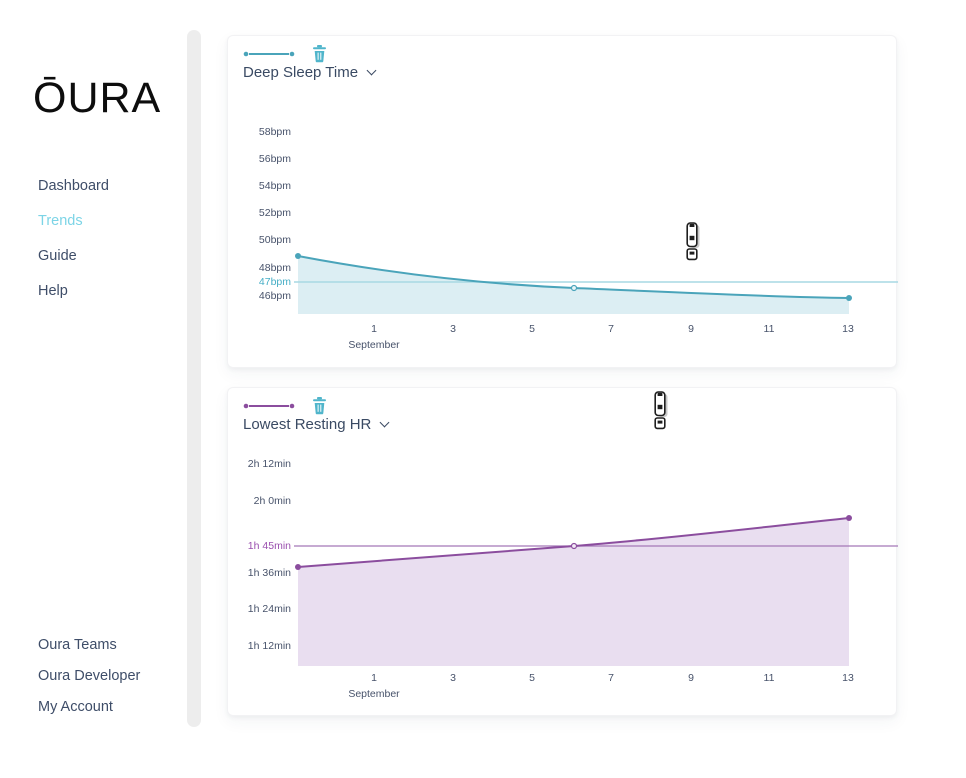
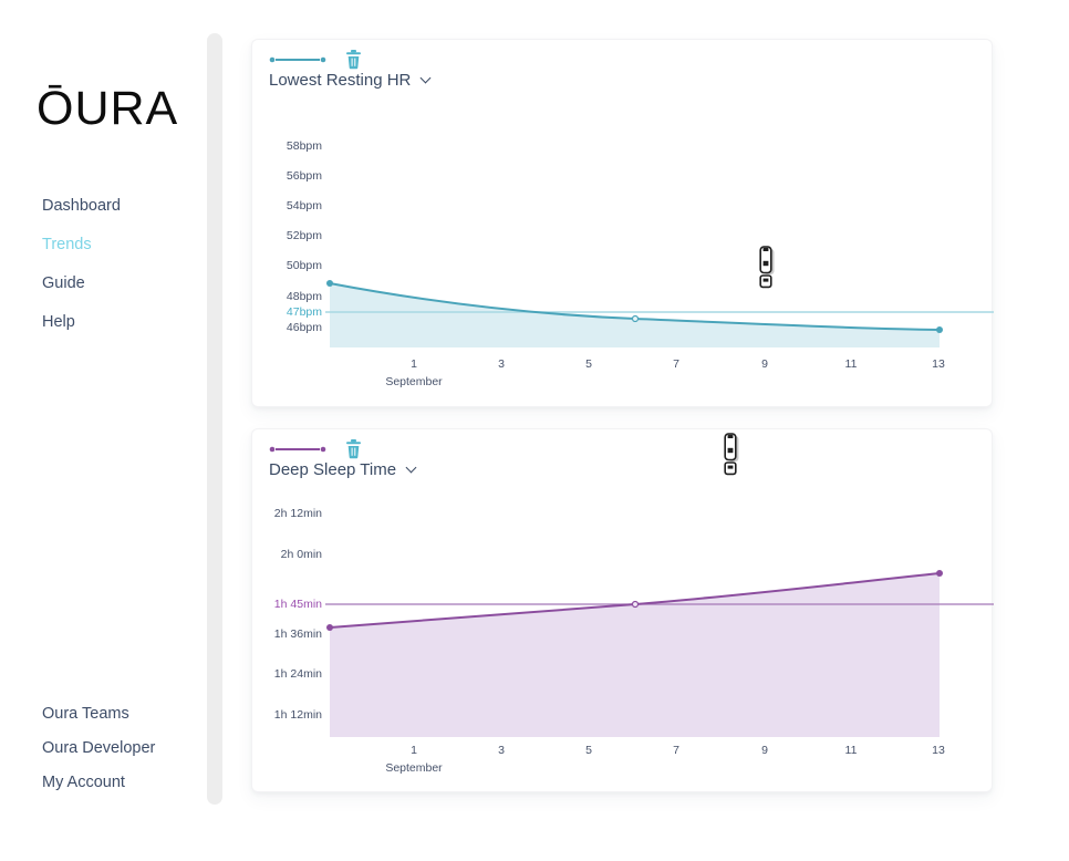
  ŌURA
  Dashboard
  Trends
  Guide
  Help
  Oura Teams
  Oura Developer
  My Account
  58bpm
  56bpm
  54bpm
  52bpm
  50bpm
  48bpm
  47bpm
  46bpm
  1
  3
  5
  7
  9
  11
  13
  September
- Deep Sleep Time
+ Lowest Resting HR
  2h 12min
  2h 0min
  1h 45min
  1h 36min
  1h 24min
  1h 12min
  1
  3
  5
  7
  9
  11
  13
  September
- Lowest Resting HR
+ Deep Sleep Time
